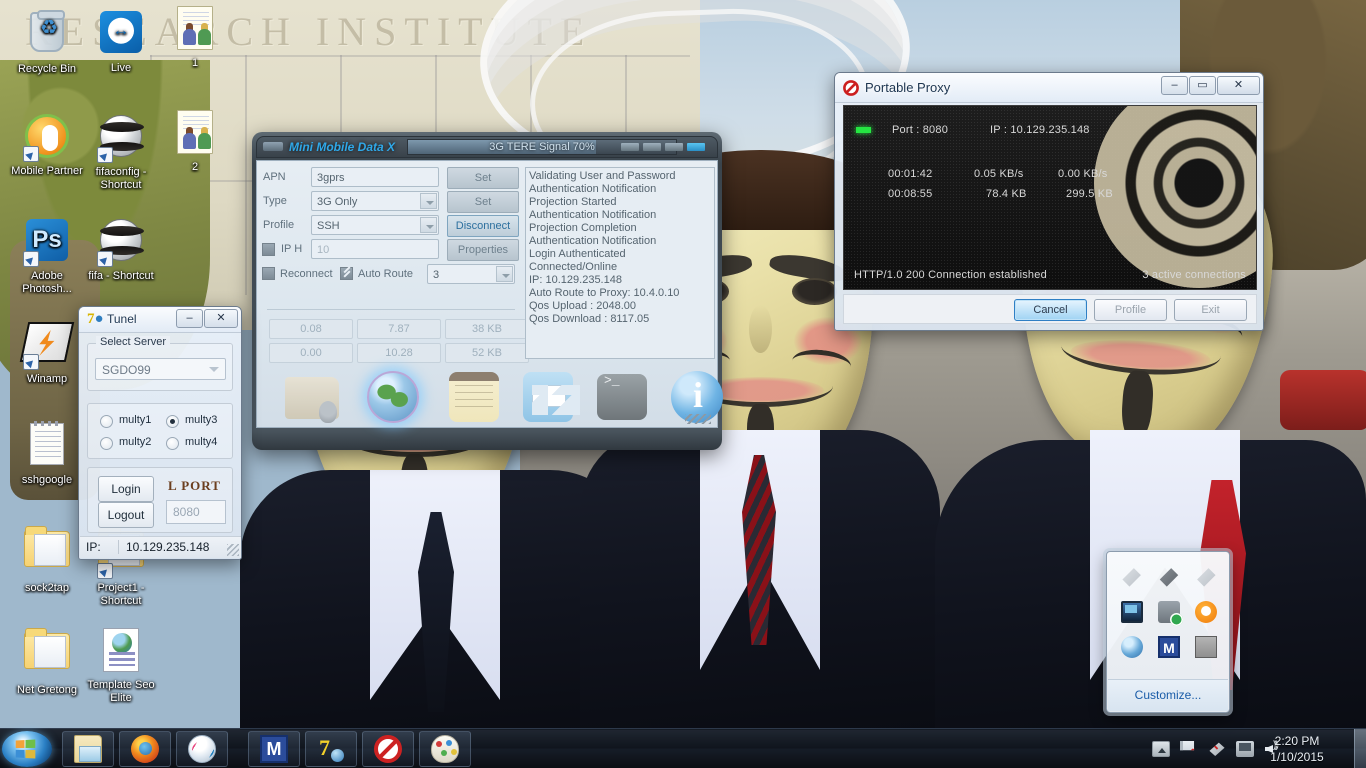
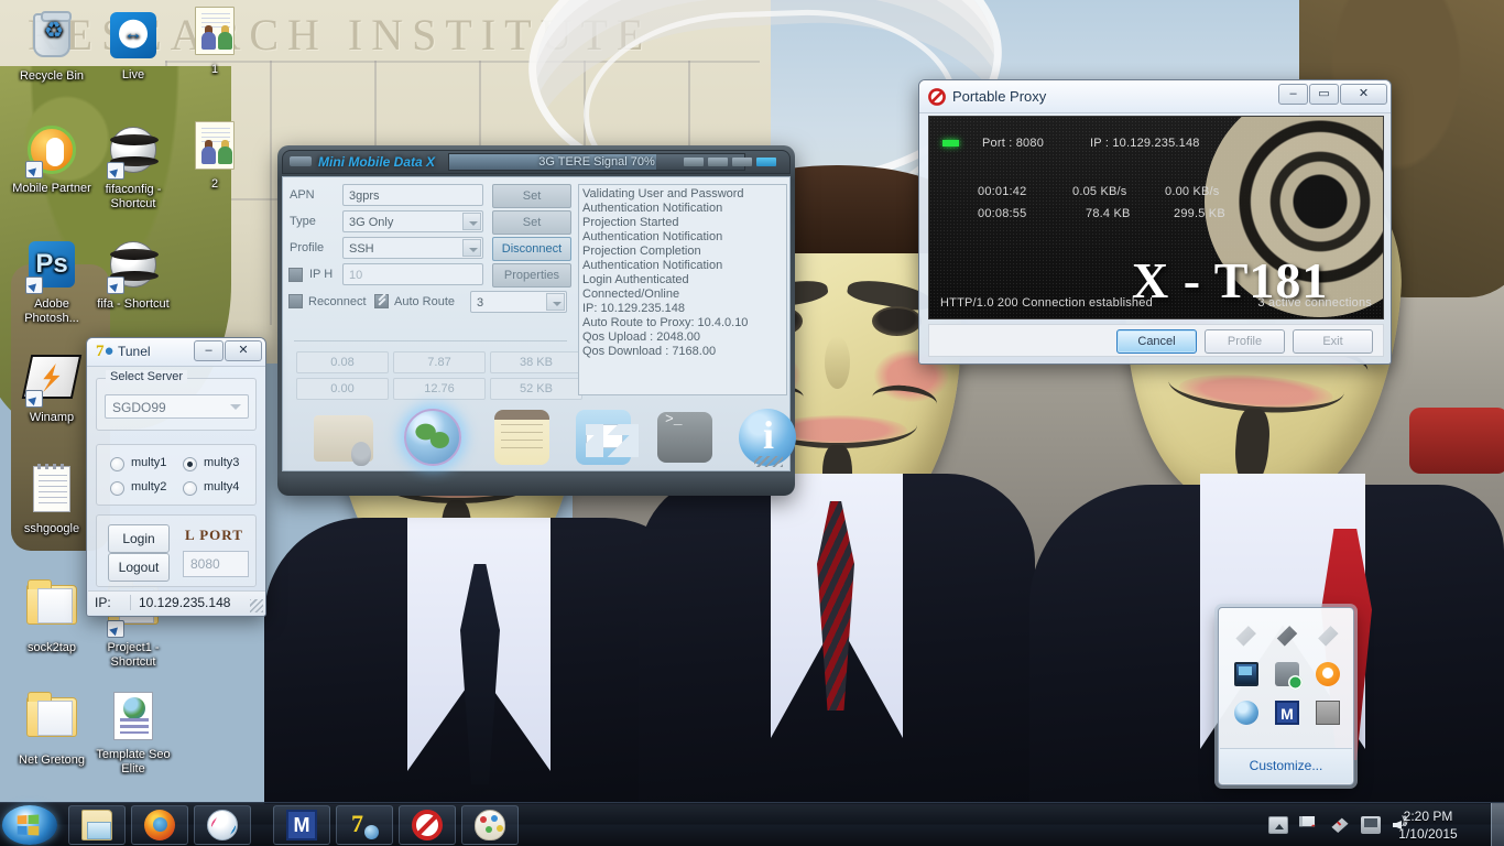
  EACH INSTITUTE
  Recycle Bin
  Live
  1
  Mobile Partner
  fifaconfig - Shortcut
  2
  Ps
  Adobe Photosh...
  fifa - Shortcut
  Winamp
  sshgoogle
  sock2tap
  Project1 - Shortcut
  Net Gretong
  Template Seo Elite
  Mini Mobile Data X
  3G TERE Signal 70%
  APN
  Type
  Profile
  IP H
  3gprs
  3G Only
  SSH
  10
  Reconnect
  Auto Route
  3
  Set
  Set
  Disconnect
  Properties
  0.08
  7.87
  38 KB
  0.00
- 10.28
+ 12.76
  52 KB
  Validating User and Password
  Authentication Notification
  Projection Started
  Authentication Notification
  Projection Completion
  Authentication Notification
  Login Authenticated
  Connected/Online
  IP: 10.129.235.148
  Auto Route to Proxy: 10.4.0.10
  Qos Upload : 2048.00
- Qos Download : 8117.05
+ Qos Download : 7168.00
  7●
  Tunel
  –
  ✕
  Select Server
  SGDO99
  multy1
  multy3
  multy2
  multy4
  Login
  Logout
  L PORT
  8080
  IP:
  10.129.235.148
  Portable Proxy
  –
  ▭
  ✕
  Port : 8080
  IP : 10.129.235.148
  00:01:42
  0.05 KB/s
  0.00 KB/s
  00:08:55
  78.4 KB
  299.5 KB
+ X - T181
  HTTP/1.0 200 Connection established
  3 active connections
  Cancel
  Profile
  Exit
  M
  Customize...
  M
  7
  2:20 PM
  1/10/2015
